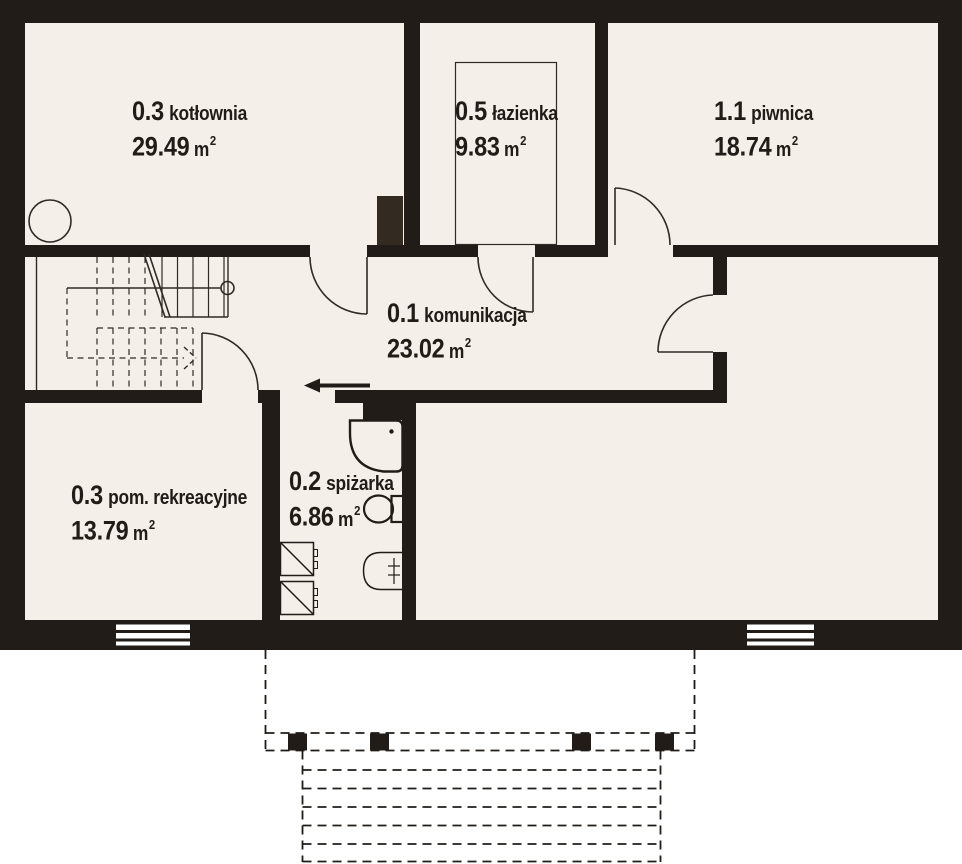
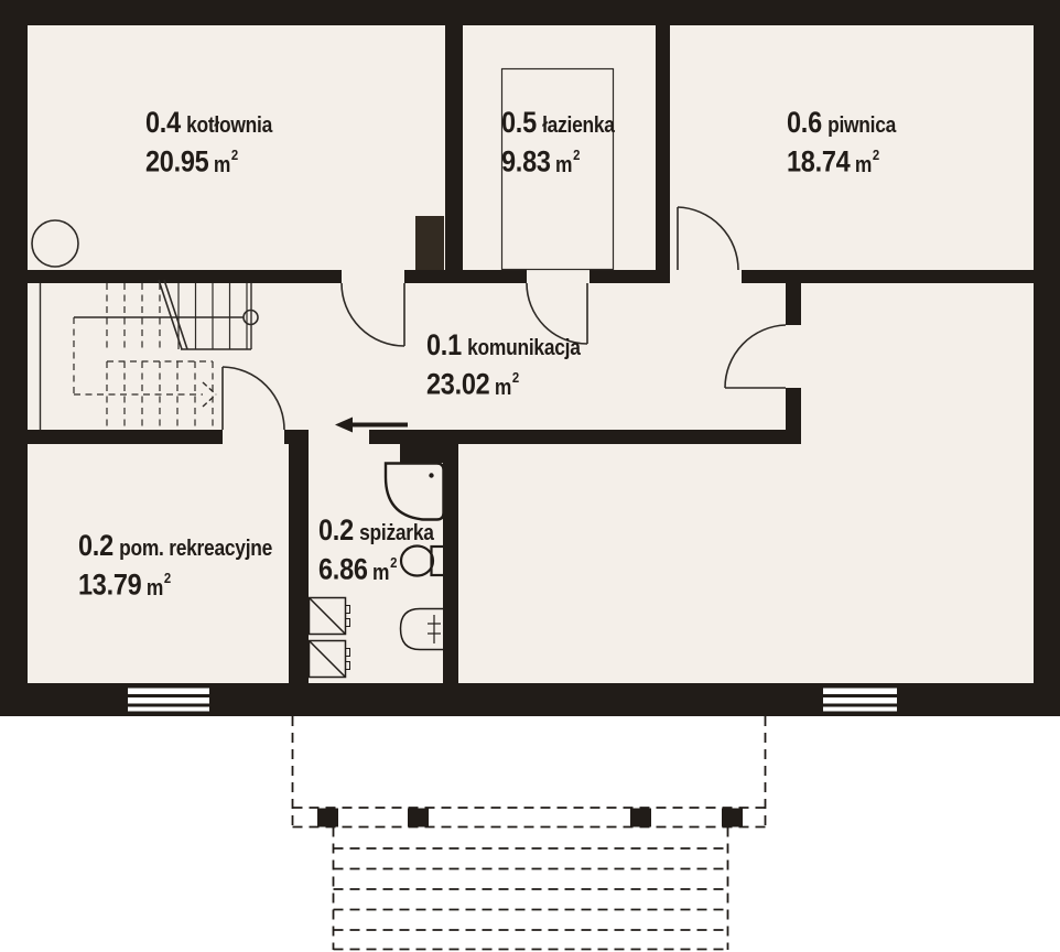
- 0.3 kotłownia
+ 0.4 kotłownia
- 29.49 m2
+ 20.95 m2
  0.5 łazienka
  9.83 m2
- 1.1 piwnica
+ 0.6 piwnica
  18.74 m2
  0.1 komunikacja
  23.02 m2
- 0.3 pom. rekreacyjne
+ 0.2 pom. rekreacyjne
  13.79 m2
  0.2 spiżarka
  6.86 m2
